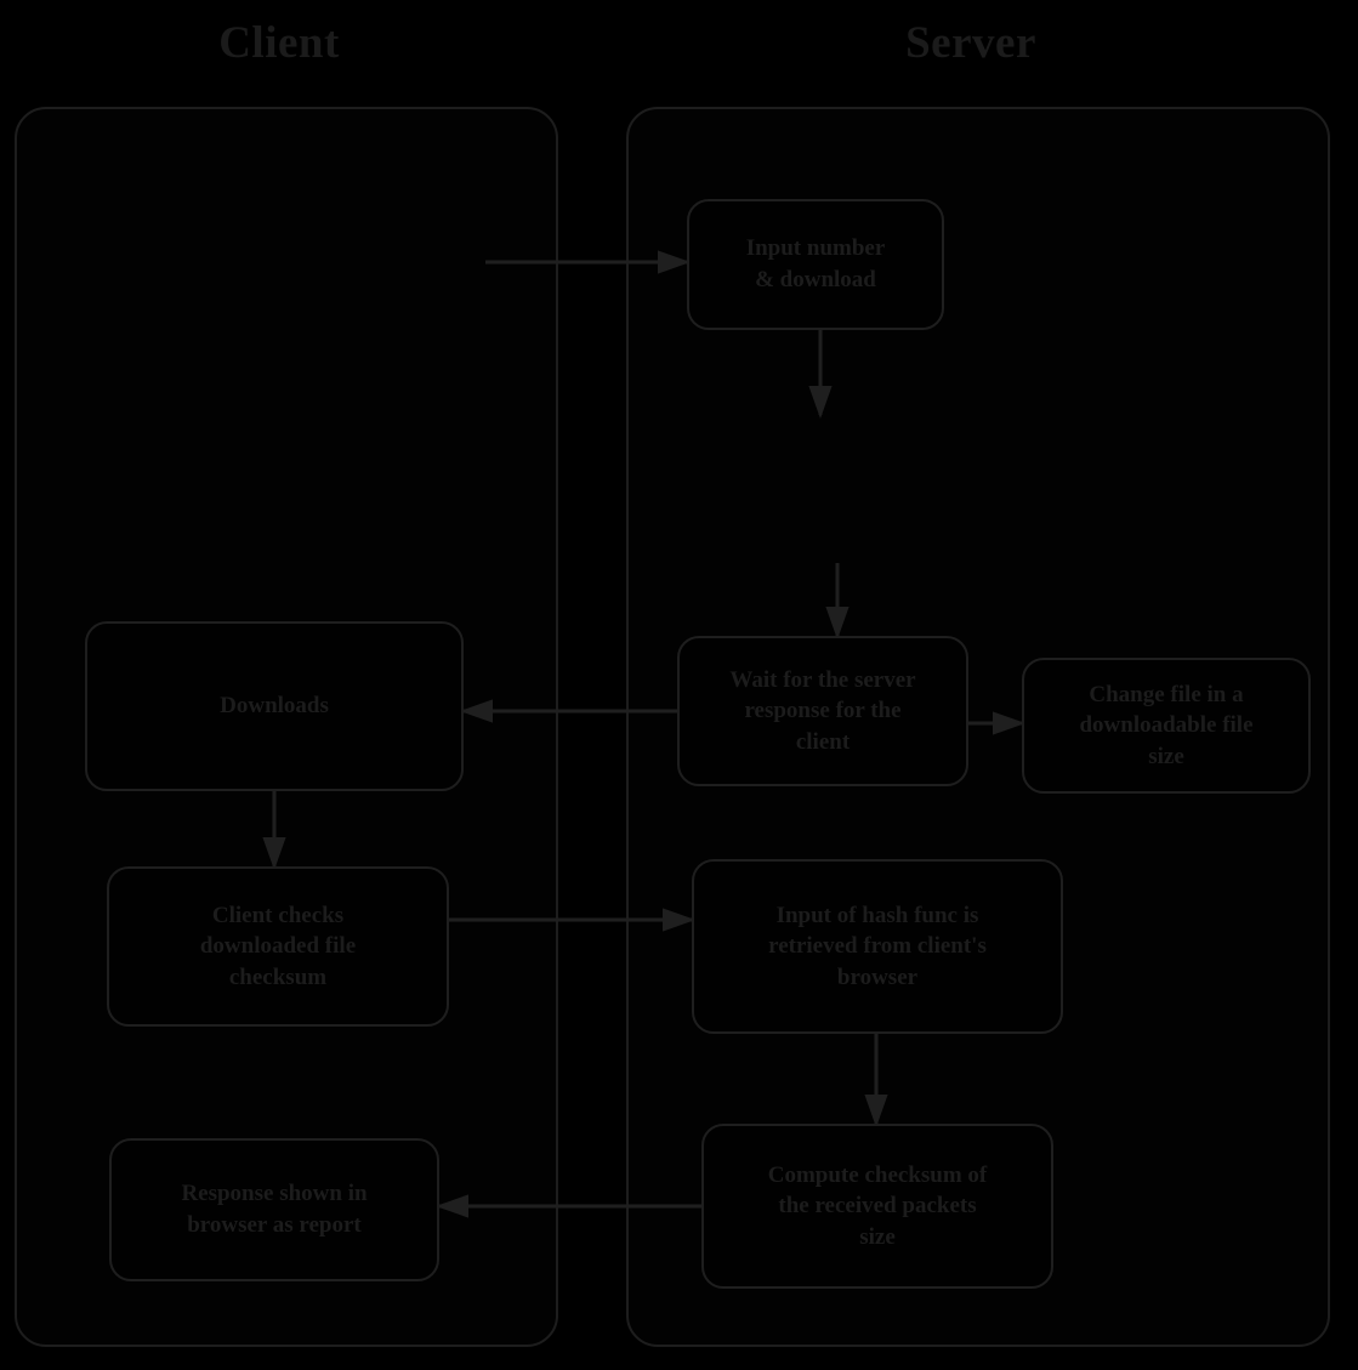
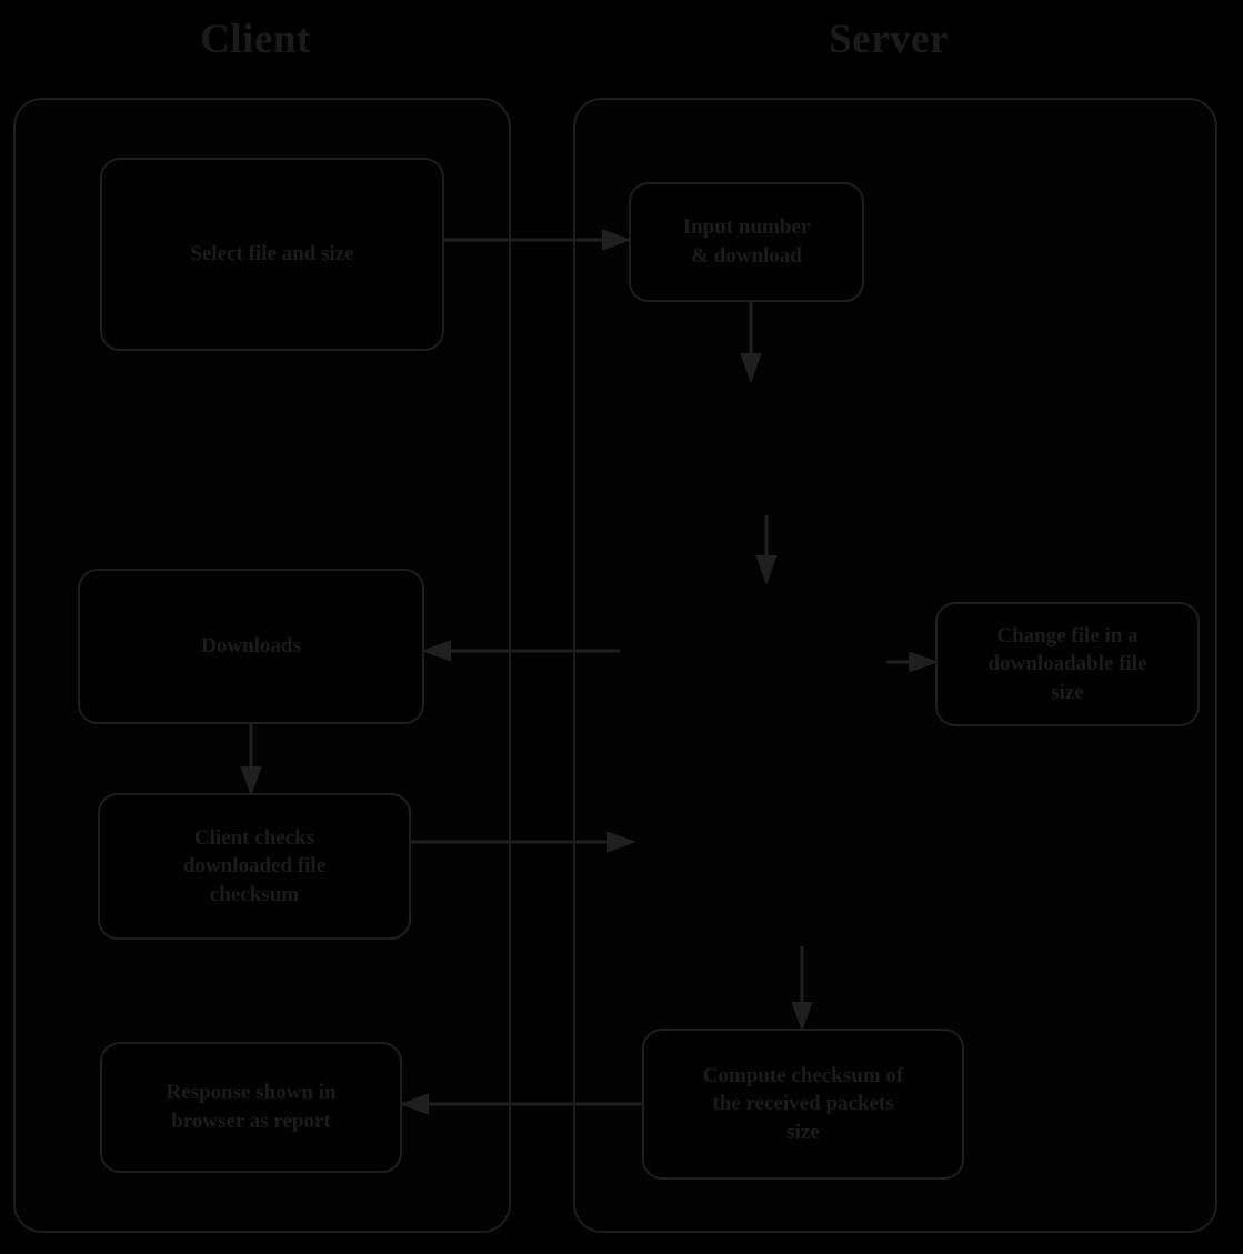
  Client
  Server
+ Select file and size
  Downloads
  Client checks
  downloaded file
  checksum
  Response shown in
  browser as report
  Input number
  & download
- Wait for the server
- response for the
- client
- Input of hash func is
- retrieved from client's
- browser
  Compute checksum of
  the received packets
  size
  Change file in a
  downloadable file
  size
